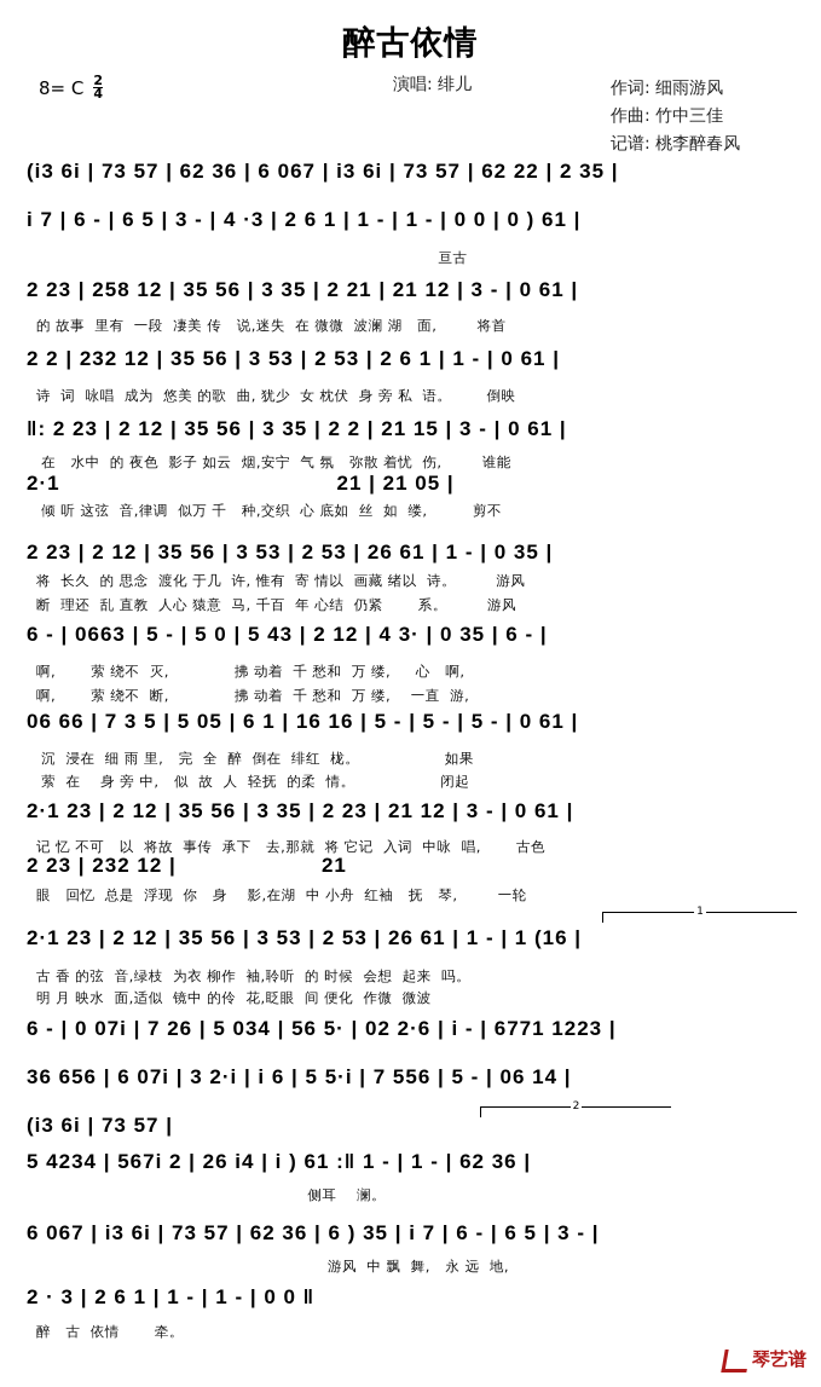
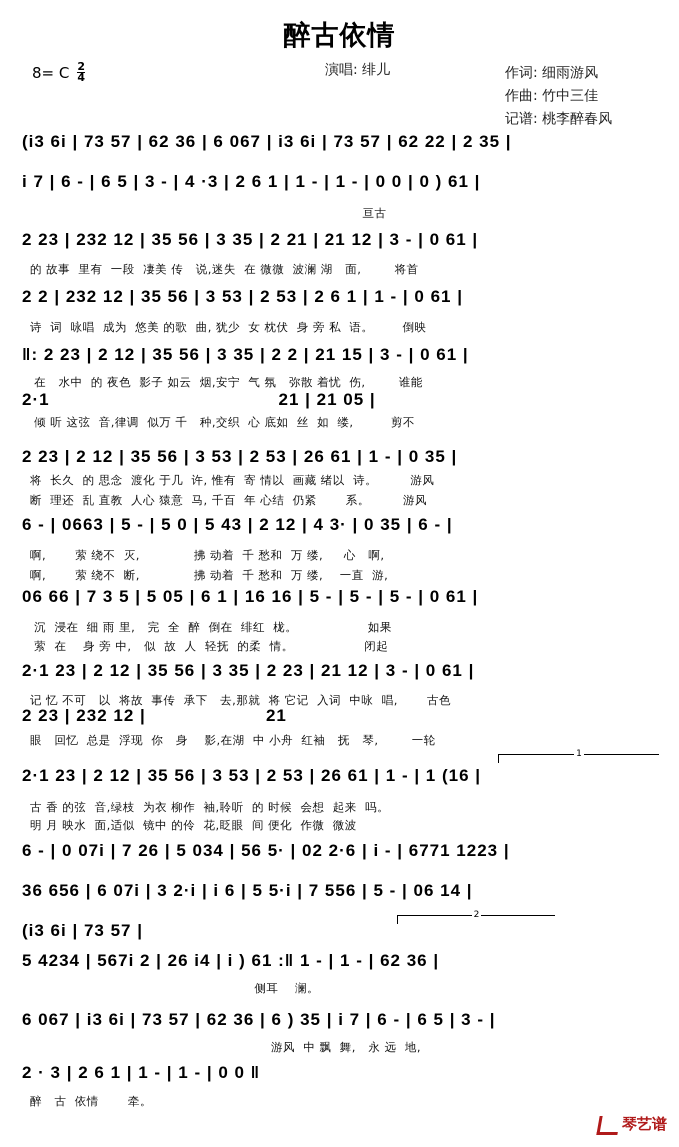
  醉古依情
  8= C
  2
  4
  演唱: 绯儿
  作词: 细雨游风
  作曲: 竹中三佳
  记谱: 桃李醉春风
  (i3 6i | 73 57 | 62 36 | 6 067 | i3 6i | 73 57 | 62 22 | 2 35 |
  i 7 | 6 - | 6 5 | 3 - | 4 ·3 | 2 6 1 | 1 - | 1 - | 0 0 | 0 ) 61 |
- 2 23 | 258 12 | 35 56 | 3 35 | 2 21 | 21 12 | 3 - | 0 61 |
+ 2 23 | 232 12 | 35 56 | 3 35 | 2 21 | 21 12 | 3 - | 0 61 |
  2 2 | 232 12 | 35 56 | 3 53 | 2 53 | 2 6 1 | 1 - | 0 61 |
  ‖: 2 23 | 2 12 | 35 56 | 3 35 | 2 2 | 21 15 | 3 - | 0 61 |
  2·1 21 | 21 05 |
  2 23 | 2 12 | 35 56 | 3 53 | 2 53 | 26 61 | 1 - | 0 35 |
  6 - | 0663 | 5 - | 5 0 | 5 43 | 2 12 | 4 3· | 0 35 | 6 - |
  06 66 | 7 3 5 | 5 05 | 6 1 | 16 16 | 5 - | 5 - | 5 - | 0 61 |
  2·1 23 | 2 12 | 35 56 | 3 35 | 2 23 | 21 12 | 3 - | 0 61 |
  2 23 | 232 12 | 21
  2·1 23 | 2 12 | 35 56 | 3 53 | 2 53 | 26 61 | 1 - | 1 (16 |
  6 - | 0 07i | 7 26 | 5 034 | 56 5· | 02 2·6 | i - | 6771 1223 |
  36 656 | 6 07i | 3 2·i | i 6 | 5 5·i | 7 556 | 5 - | 06 14 |
  (i3 6i | 73 57 |
  5 4234 | 567i 2 | 26 i4 | i ) 61 :‖ 1 - | 1 - | 62 36 |
  6 067 | i3 6i | 73 57 | 62 36 | 6 ) 35 | i 7 | 6 - | 6 5 | 3 - |
  2 · 3 | 2 6 1 | 1 - | 1 - | 0 0 ‖
  亘古
  的 故事 里有 一段 凄美 传 说,迷失 在 微微 波澜 湖 面, 将首
  诗 词 咏唱 成为 悠美 的歌 曲, 犹少 女 枕伏 身 旁 私 语。 倒映
  在 水中 的 夜色 影子 如云 烟,安宁 气 氛 弥散 着忧 伤, 谁能
  倾 听 这弦 音,律调 似万 千 种,交织 心 底如 丝 如 缕, 剪不
  将 长久 的 思念 渡化 于几 许, 惟有 寄 情以 画藏 绪以 诗。 游风
  断 理还 乱 直教 人心 猿意 马, 千百 年 心结 仍紧 系。 游风
  啊, 萦 绕不 灭, 拂 动着 千 愁和 万 缕, 心 啊,
  啊, 萦 绕不 断, 拂 动着 千 愁和 万 缕, 一直 游,
  沉 浸在 细 雨 里, 完 全 醉 倒在 绯红 栊。 如果
  萦 在 身 旁 中, 似 故 人 轻抚 的柔 情。 闭起
  记 忆 不可 以 将故 事传 承下 去,那就 将 它记 入词 中咏 唱, 古色
  眼 回忆 总是 浮现 你 身 影,在湖 中 小舟 红袖 抚 琴, 一轮
  古 香 的弦 音,绿枝 为衣 柳作 袖,聆听 的 时候 会想 起来 吗。
  明 月 映水 面,适似 镜中 的伶 花,眨眼 间 便化 作微 微波
  侧耳 澜。
  游风 中 飘 舞, 永 远 地,
  醉 古 依情 牵。
  1
  2
  琴艺谱
